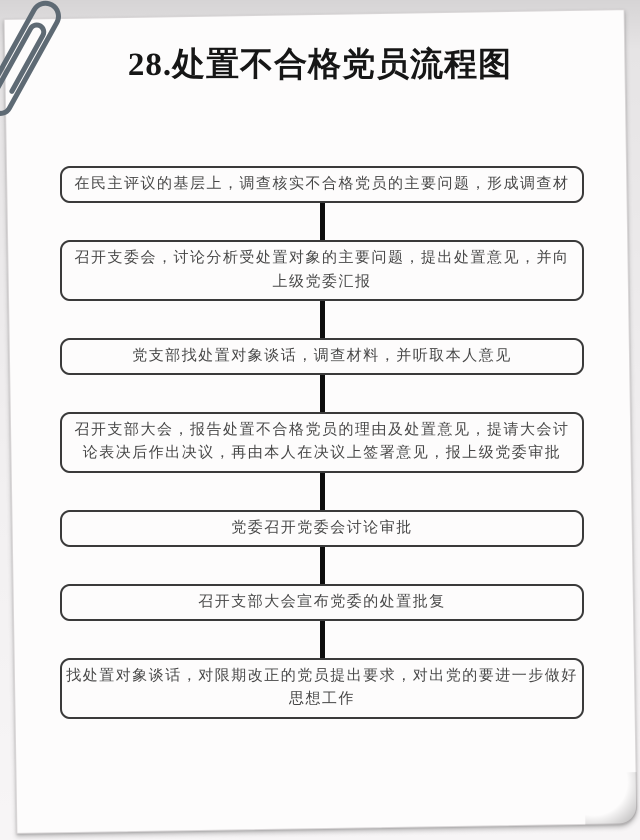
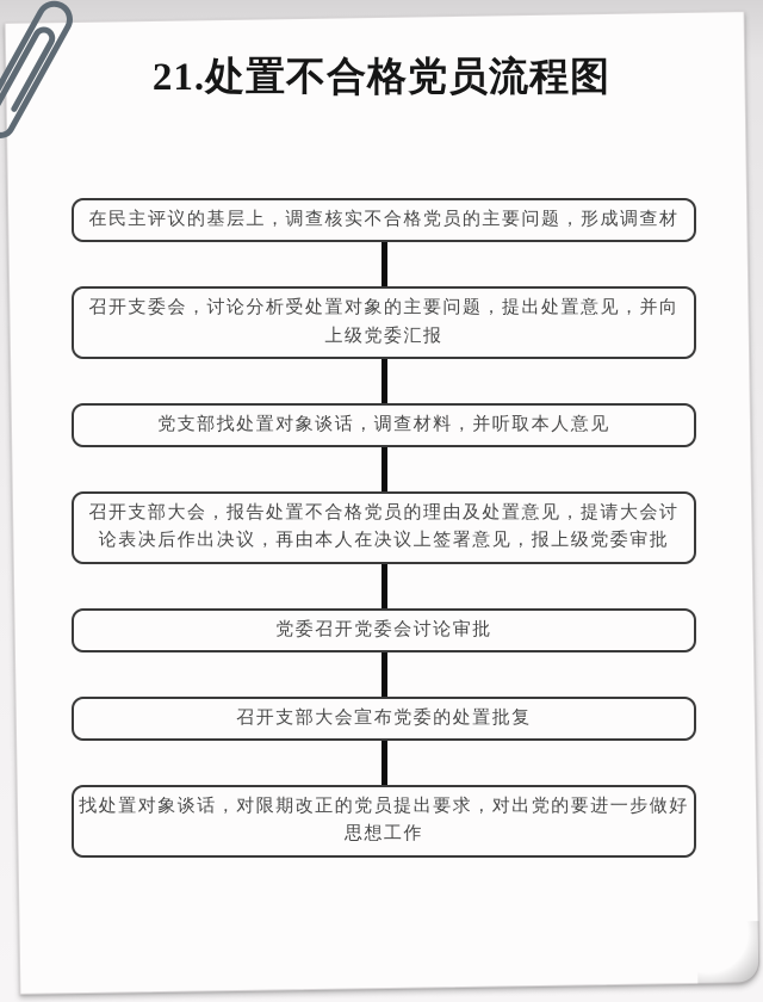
- 28.处置不合格党员流程图
+ 21.处置不合格党员流程图
  在民主评议的基层上，调查核实不合格党员的主要问题，形成调查材
  召开支委会，讨论分析受处置对象的主要问题，提出处置意见，并向
  上级党委汇报
  党支部找处置对象谈话，调查材料，并听取本人意见
  召开支部大会，报告处置不合格党员的理由及处置意见，提请大会讨
  论表决后作出决议，再由本人在决议上签署意见，报上级党委审批
  党委召开党委会讨论审批
  召开支部大会宣布党委的处置批复
  找处置对象谈话，对限期改正的党员提出要求，对出党的要进一步做好
  思想工作
